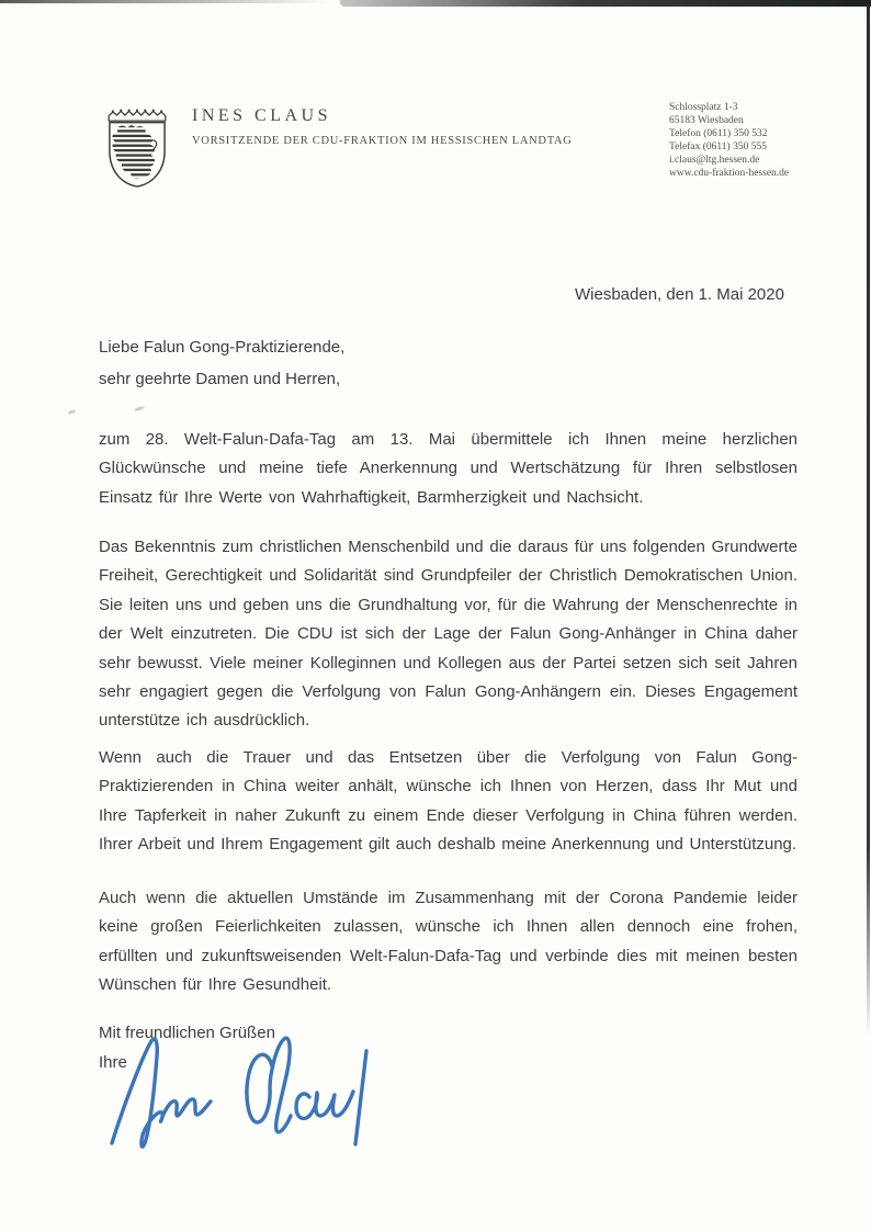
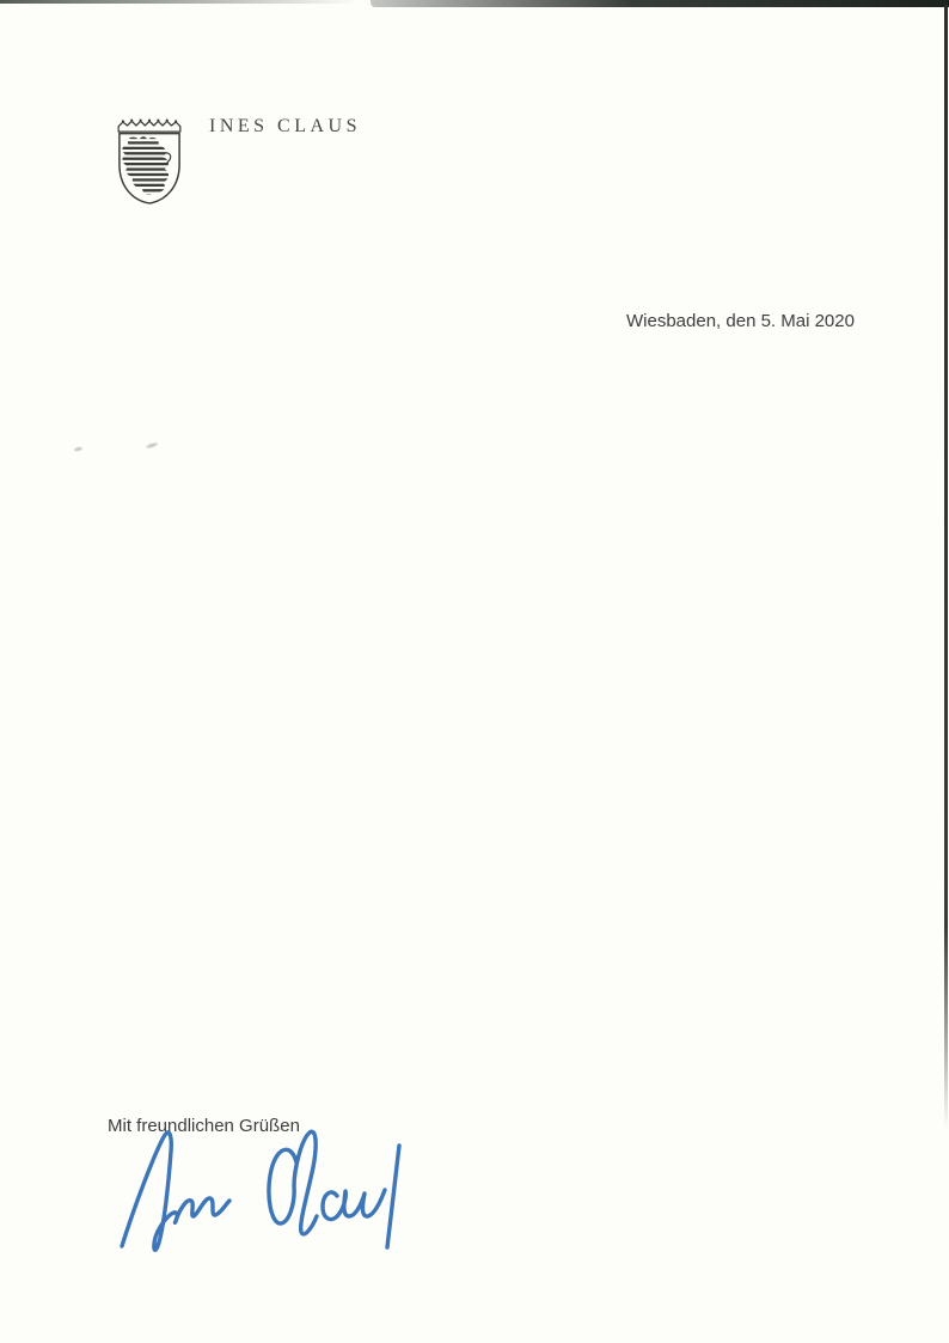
  INES CLAUS
- VORSITZENDE DER CDU-FRAKTION IM HESSISCHEN LANDTAG
- Schlossplatz 1-3
- 65183 Wiesbaden
- Telefon (0611) 350 532
- Telefax (0611) 350 555
- i.claus@ltg.hessen.de
- www.cdu-fraktion-hessen.de
- Wiesbaden, den 1. Mai 2020
+ Wiesbaden, den 5. Mai 2020
- Liebe Falun Gong-Praktizierende,
- sehr geehrte Damen und Herren,
- zum 28. Welt-Falun-Dafa-Tag am 13. Mai übermittele ich Ihnen meine herzlichen Glückwünsche und meine tiefe Anerkennung und Wertschätzung für Ihren selbstlosen Einsatz für Ihre Werte von Wahrhaftigkeit, Barmherzigkeit und Nachsicht.
- Das Bekenntnis zum christlichen Menschenbild und die daraus für uns folgenden Grundwerte Freiheit, Gerechtigkeit und Solidarität sind Grundpfeiler der Christlich Demokratischen Union. Sie leiten uns und geben uns die Grundhaltung vor, für die Wahrung der Menschenrechte in der Welt einzutreten. Die CDU ist sich der Lage der Falun Gong-Anhänger in China daher sehr bewusst. Viele meiner Kolleginnen und Kollegen aus der Partei setzen sich seit Jahren sehr engagiert gegen die Verfolgung von Falun Gong-Anhängern ein. Dieses Engagement unterstütze ich ausdrücklich.
- Wenn auch die Trauer und das Entsetzen über die Verfolgung von Falun Gong-Praktizierenden in China weiter anhält, wünsche ich Ihnen von Herzen, dass Ihr Mut und Ihre Tapferkeit in naher Zukunft zu einem Ende dieser Verfolgung in China führen werden. Ihrer Arbeit und Ihrem Engagement gilt auch deshalb meine Anerkennung und Unterstützung.
- Auch wenn die aktuellen Umstände im Zusammenhang mit der Corona Pandemie leider keine großen Feierlichkeiten zulassen, wünsche ich Ihnen allen dennoch eine frohen, erfüllten und zukunftsweisenden Welt-Falun-Dafa-Tag und verbinde dies mit meinen besten Wünschen für Ihre Gesundheit.
  Mit freundlichen Grüßen
- Ihre
